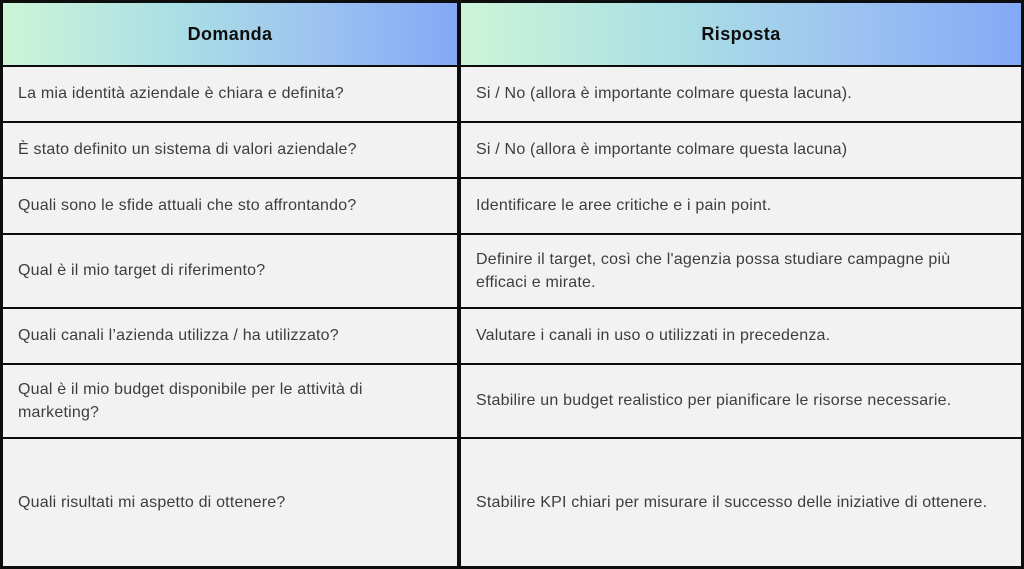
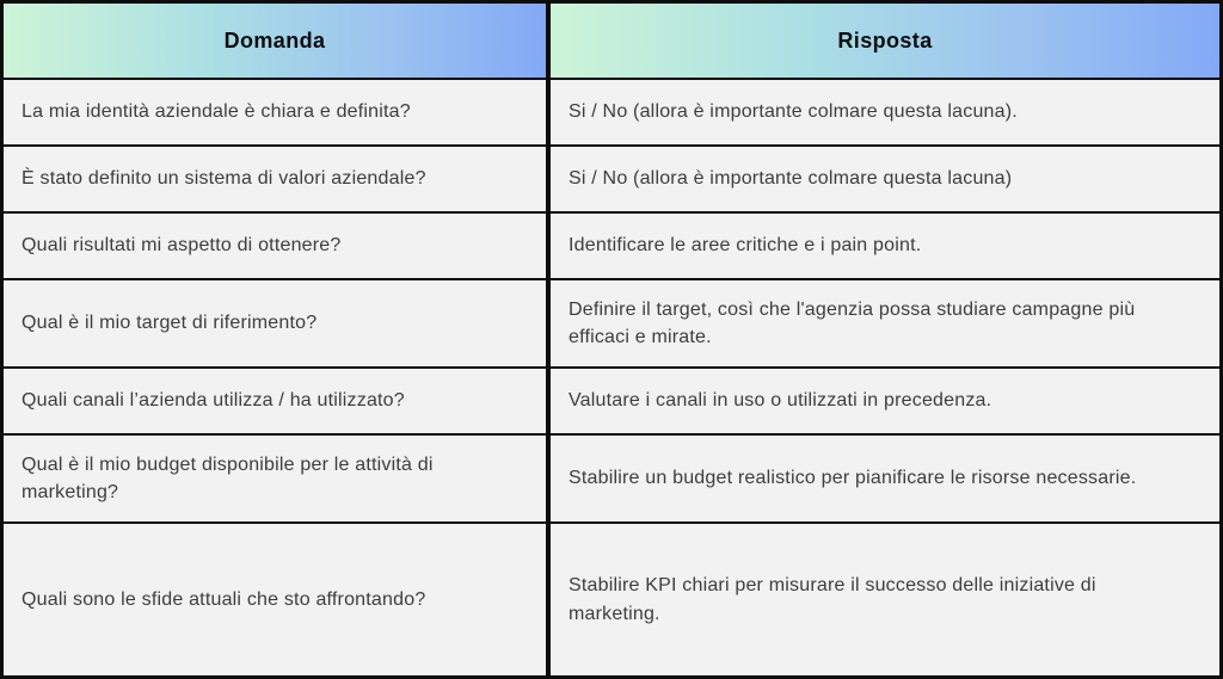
  Domanda
  Risposta
  La mia identità aziendale è chiara e definita?
  Si / No (allora è importante colmare questa lacuna).
  È stato definito un sistema di valori aziendale?
  Si / No (allora è importante colmare questa lacuna)
- Quali sono le sfide attuali che sto affrontando?
+ Quali risultati mi aspetto di ottenere?
  Identificare le aree critiche e i pain point.
  Qual è il mio target di riferimento?
  Definire il target, così che l'agenzia possa studiare campagne più efficaci e mirate.
  Quali canali l’azienda utilizza / ha utilizzato?
  Valutare i canali in uso o utilizzati in precedenza.
  Qual è il mio budget disponibile per le attività di marketing?
  Stabilire un budget realistico per pianificare le risorse necessarie.
- Quali risultati mi aspetto di ottenere?
+ Quali sono le sfide attuali che sto affrontando?
- Stabilire KPI chiari per misurare il successo delle iniziative di ottenere.
+ Stabilire KPI chiari per misurare il successo delle iniziative di marketing.
